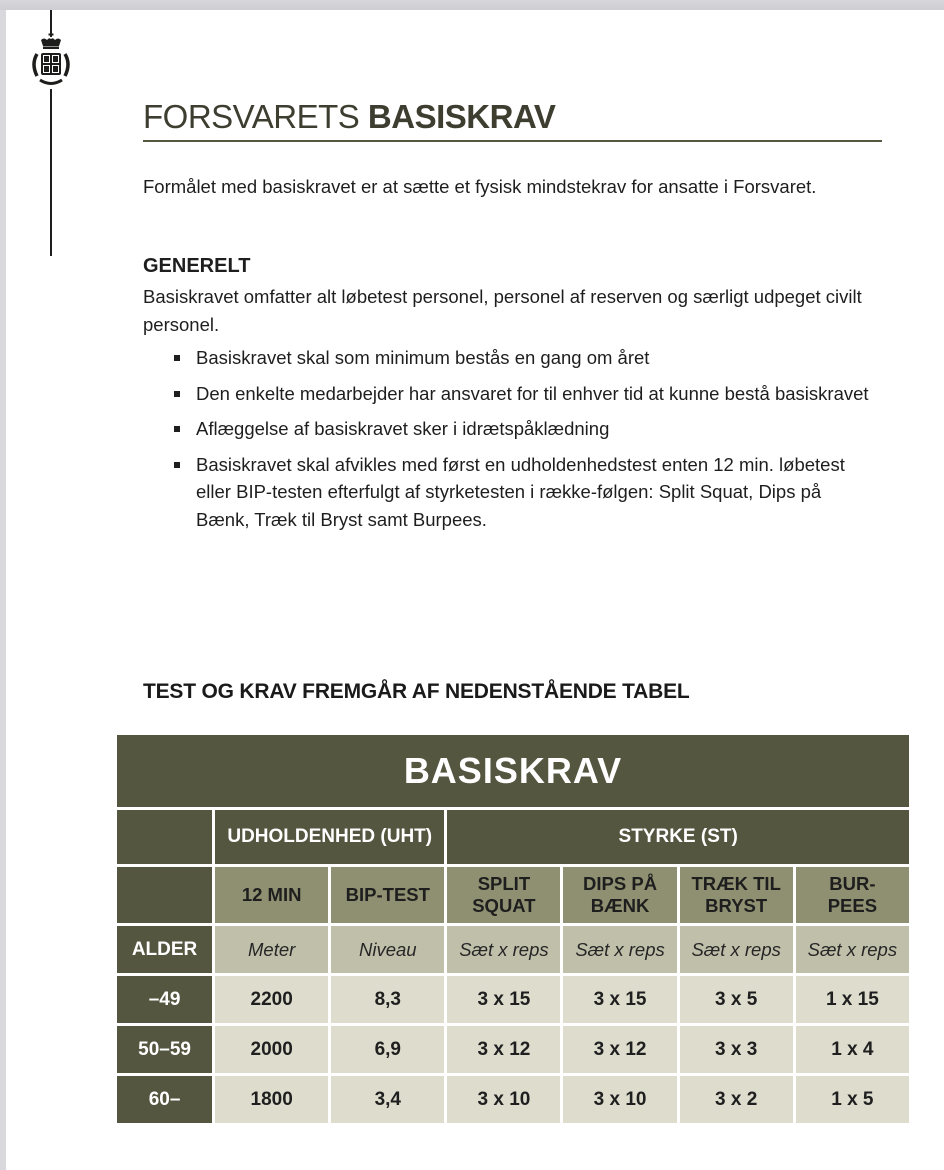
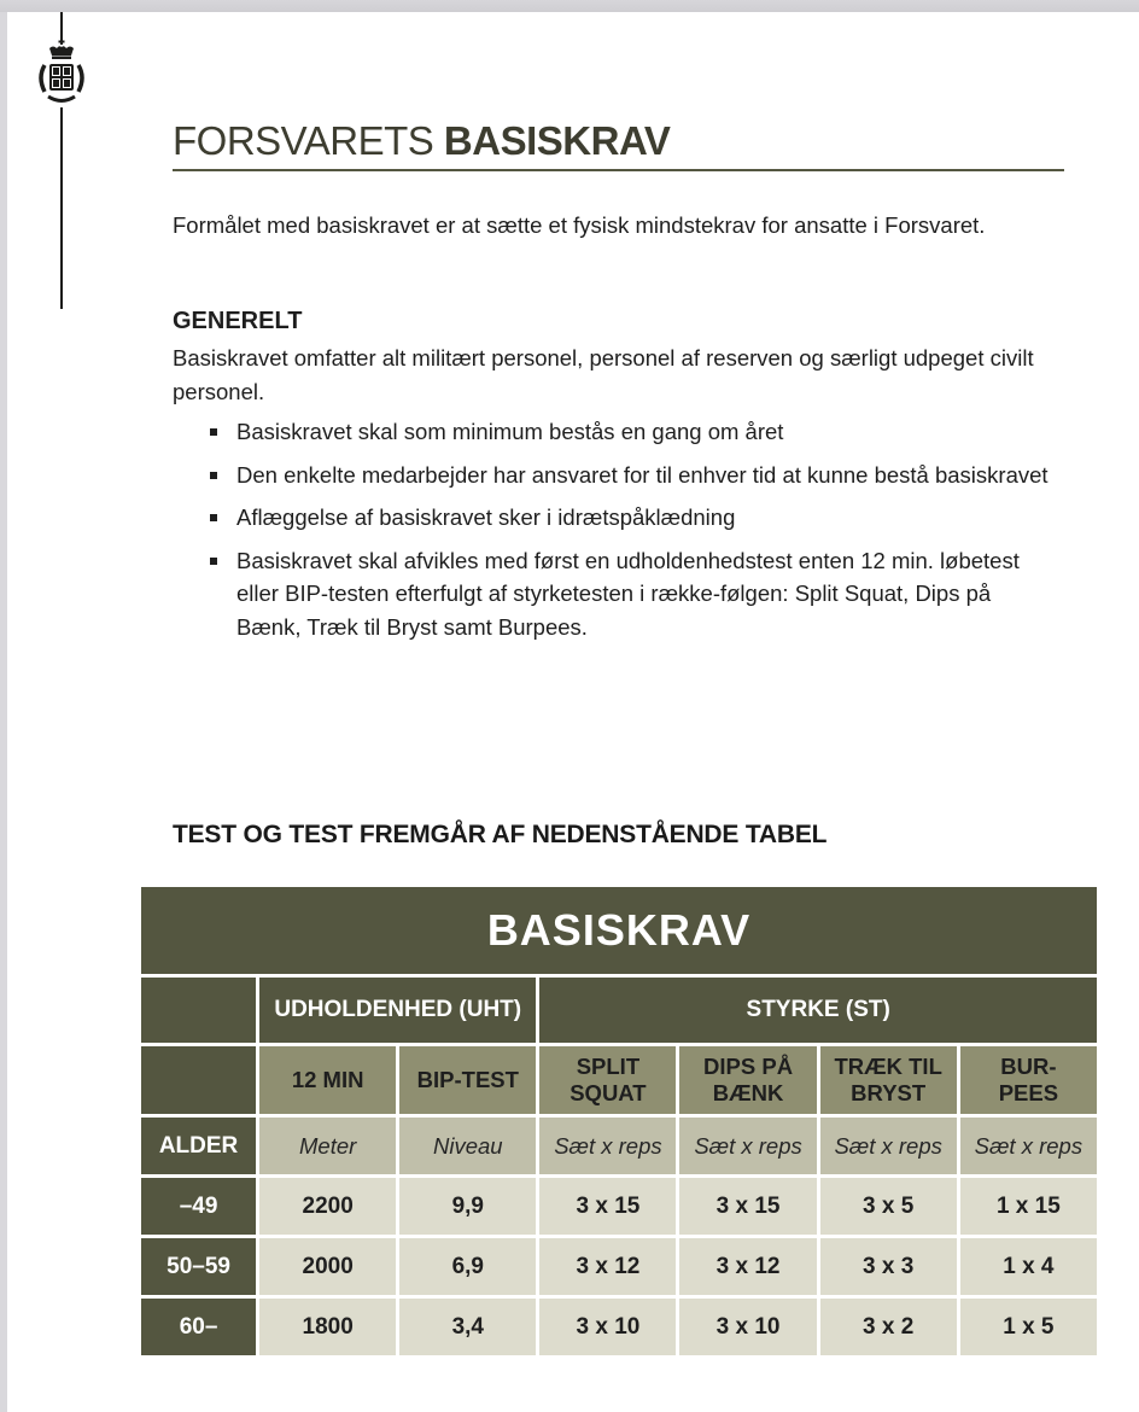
  FORSVARETS BASISKRAV
  Formålet med basiskravet er at sætte et fysisk mindstekrav for ansatte i Forsvaret.
  GENERELT
- Basiskravet omfatter alt løbetest personel, personel af reserven og særligt udpeget civilt personel.
+ Basiskravet omfatter alt militært personel, personel af reserven og særligt udpeget civilt personel.
  Basiskravet skal som minimum bestås en gang om året
  Den enkelte medarbejder har ansvaret for til enhver tid at kunne bestå basiskravet
  Aflæggelse af basiskravet sker i idrætspåklædning
  Basiskravet skal afvikles med først en udholdenhedstest enten 12 min. løbetest eller BIP-testen efterfulgt af styrketesten i række-følgen: Split Squat, Dips på Bænk, Træk til Bryst samt Burpees.
- TEST OG KRAV FREMGÅR AF NEDENSTÅENDE TABEL
+ TEST OG TEST FREMGÅR AF NEDENSTÅENDE TABEL
  BASISKRAV
  	UDHOLDENHED (UHT)	STYRKE (ST)
  	12 MIN	BIP-TEST	SPLITSQUAT	DIPS PÅBÆNK	TRÆK TILBRYST	BUR-PEES
  ALDER	Meter	Niveau	Sæt x reps	Sæt x reps	Sæt x reps	Sæt x reps
- –49	2200	8,3	3 x 15	3 x 15	3 x 5	1 x 15
+ –49	2200	9,9	3 x 15	3 x 15	3 x 5	1 x 15
  50–59	2000	6,9	3 x 12	3 x 12	3 x 3	1 x 4
  60–	1800	3,4	3 x 10	3 x 10	3 x 2	1 x 5
